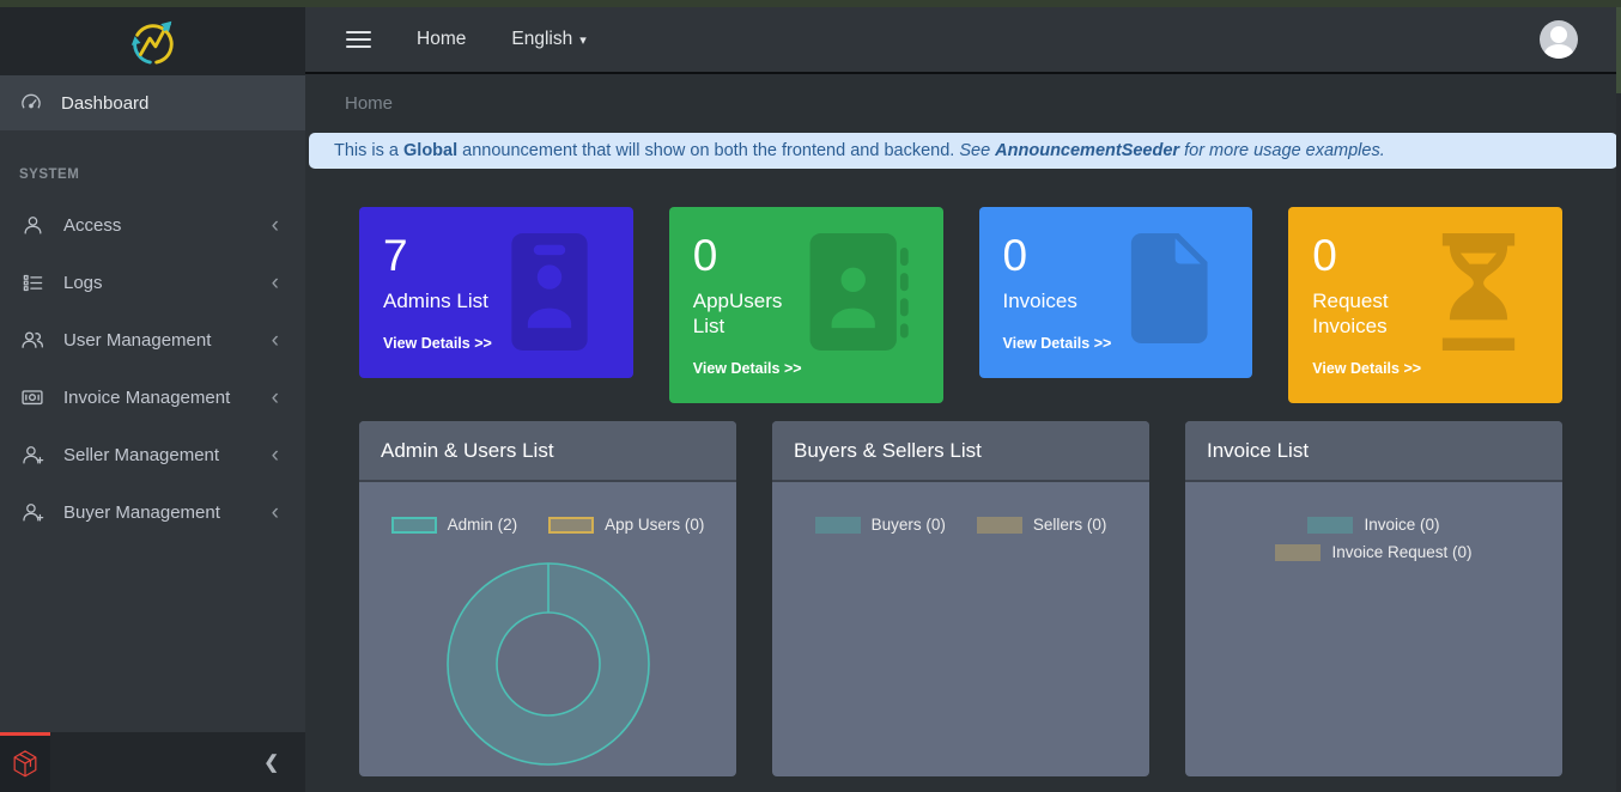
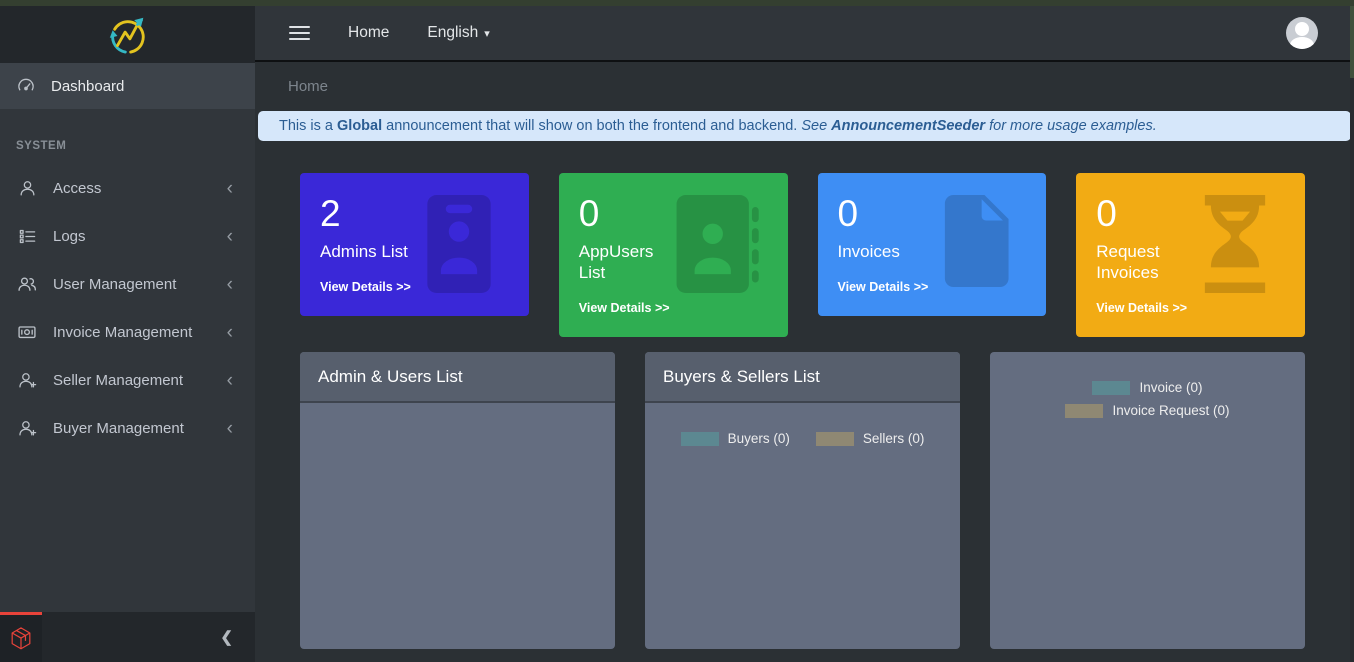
  Dashboard
  SYSTEM
  Access
  ‹
  Logs
  ‹
  User Management
  ‹
  Invoice Management
  ‹
  Seller Management
  ‹
  Buyer Management
  ‹
  ❮
  Home
  English
  ▾
  Home
  This is a Global announcement that will show on both the frontend and backend. See AnnouncementSeeder for more usage examples.
- 7
+ 2
  Admins List
  View Details >>
  0
  AppUsers List
  View Details >>
  0
  Invoices
  View Details >>
  0
  Request Invoices
  View Details >>
  Admin & Users List
- Admin (2)
- App Users (0)
  Buyers & Sellers List
  Buyers (0)
  Sellers (0)
- Invoice List
  Invoice (0)
  Invoice Request (0)
